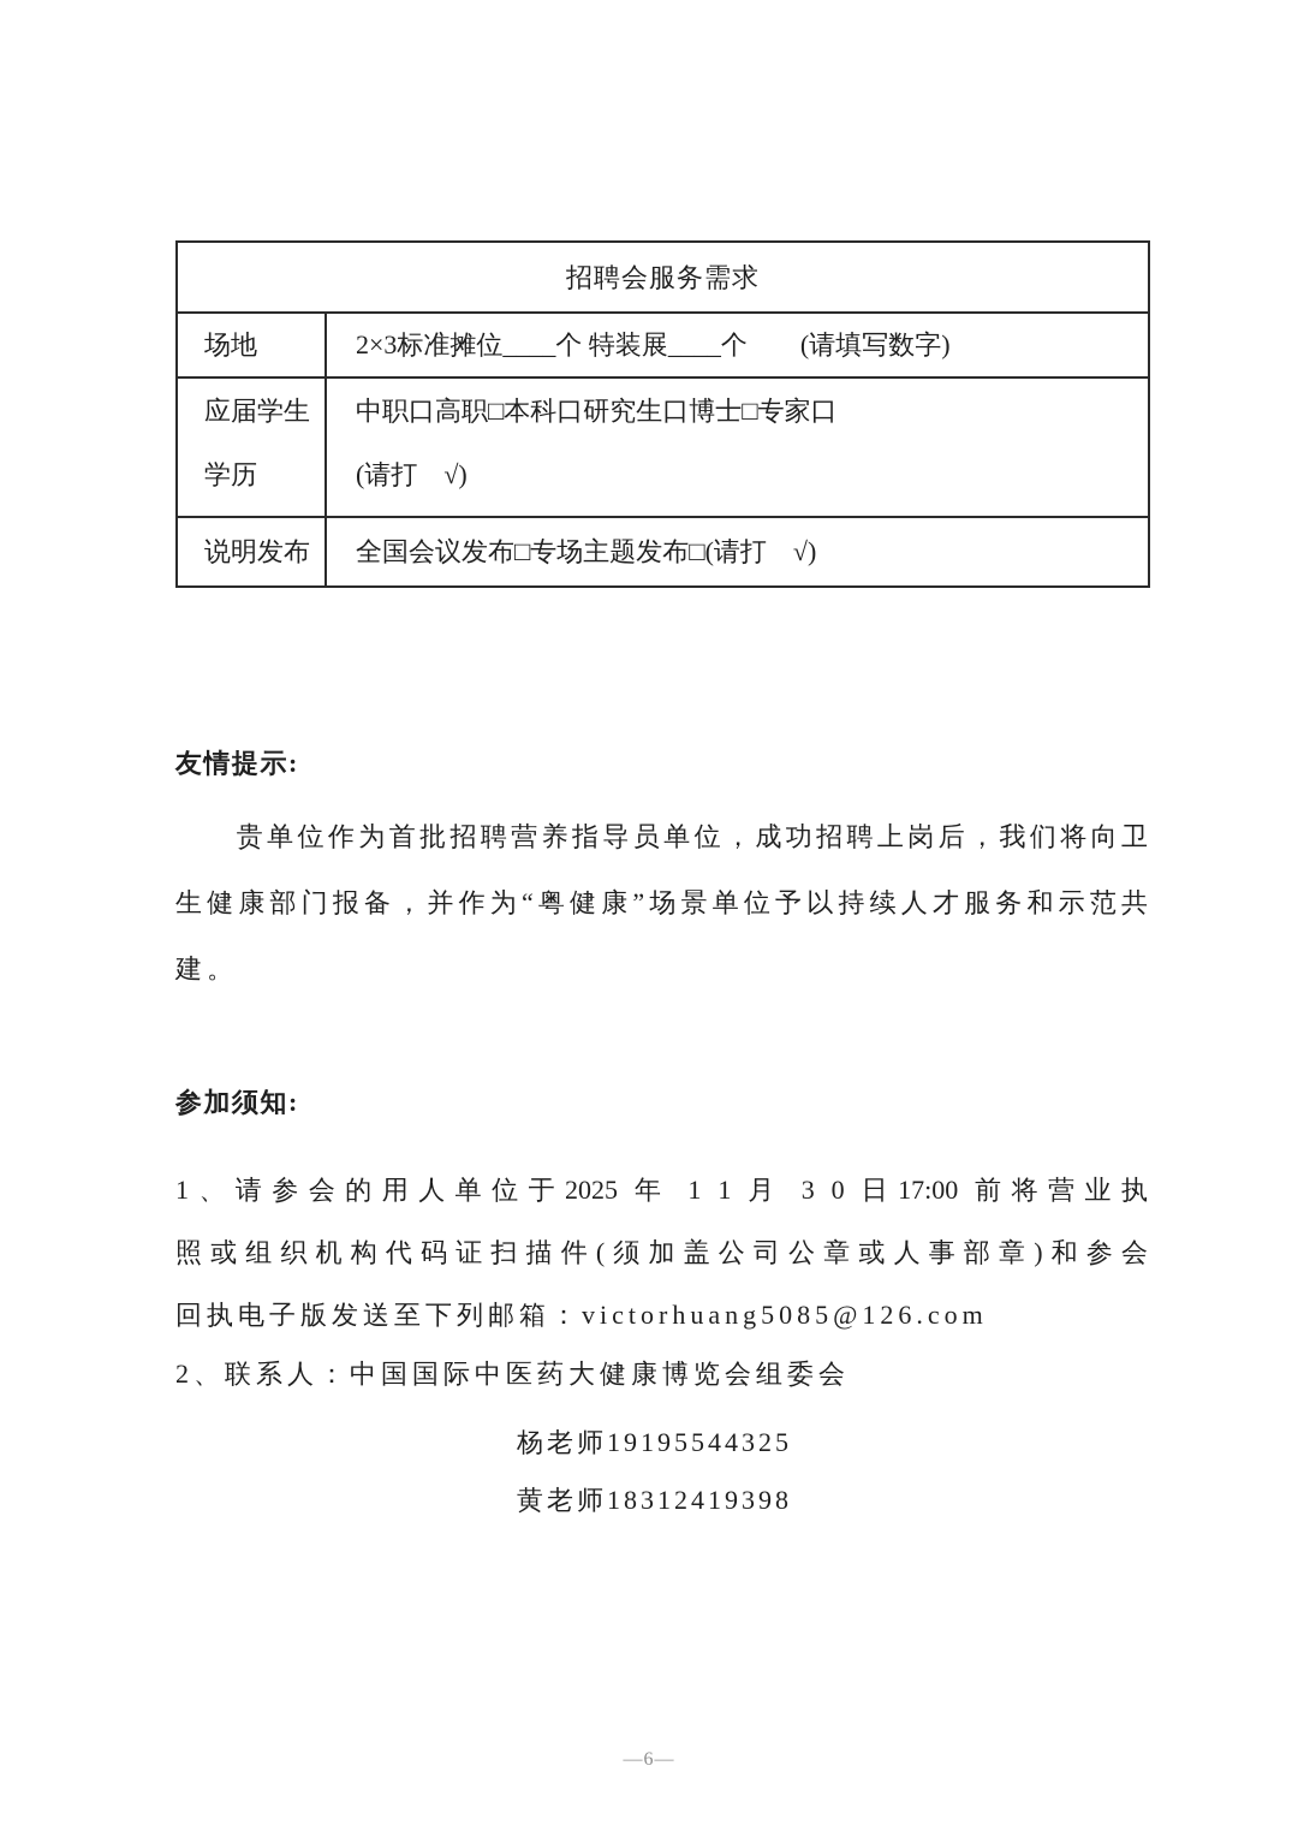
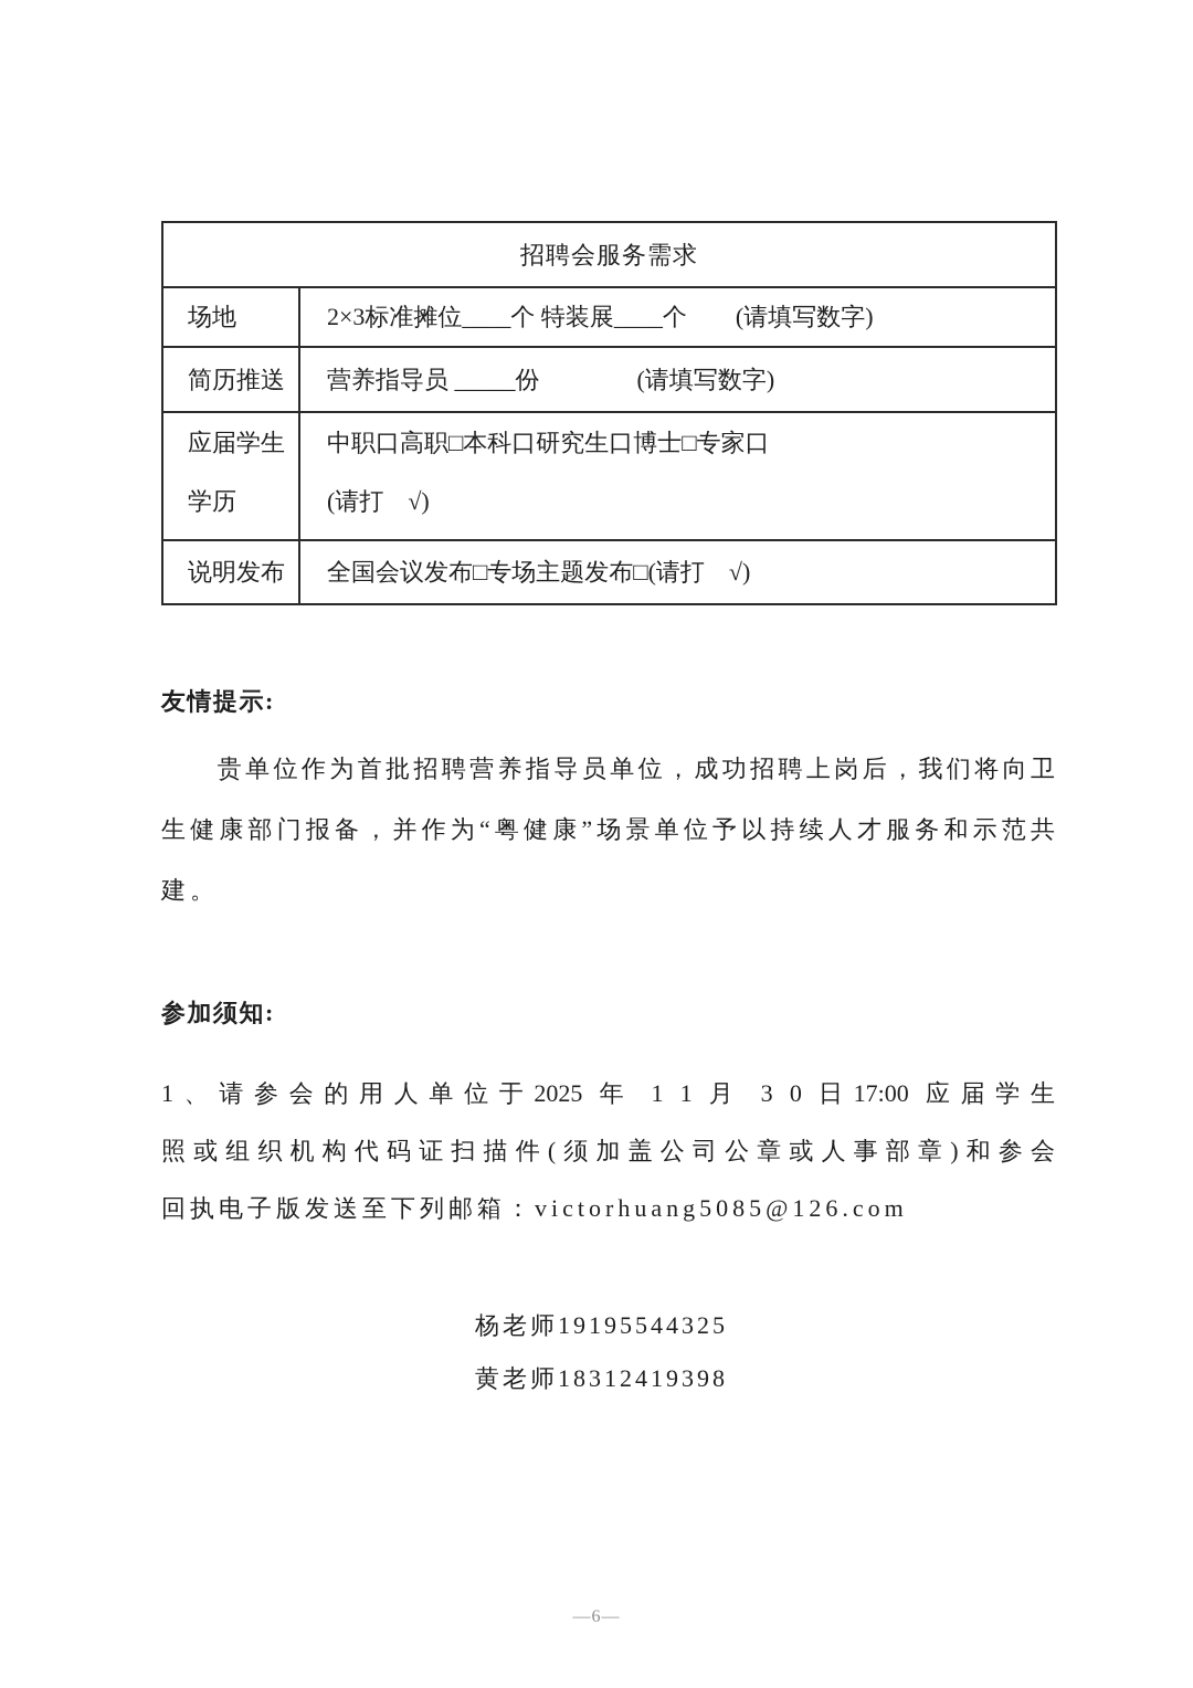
  招聘会服务需求
  场地	2×3标准摊位____个 特装展____个 (请填写数字)
+ 简历推送	营养指导员 _____份 (请填写数字)
  应届学生 学历	中职口高职□本科口研究生口博士□专家口 (请打 √)
  说明发布	全国会议发布□专场主题发布□(请打 √)
  友情提示:
  贵单位作为首批招聘营养指导员单位，成功招聘上岗后，我们将向卫
  生健康部门报备，并作为“粤健康”场景单位予以持续人才服务和示范共
  建。
  参加须知:
- 1、请参会的用人单位于2025 年 1 1 月 3 0 日17:00 前将营业执
+ 1、请参会的用人单位于2025 年 1 1 月 3 0 日17:00 应届学生
  照或组织机构代码证扫描件(须加盖公司公章或人事部章)和参会
  回执电子版发送至下列邮箱：victorhuang5085@126.com
- 2、联系人：中国国际中医药大健康博览会组委会
  杨老师19195544325
  黄老师18312419398
  —6—
